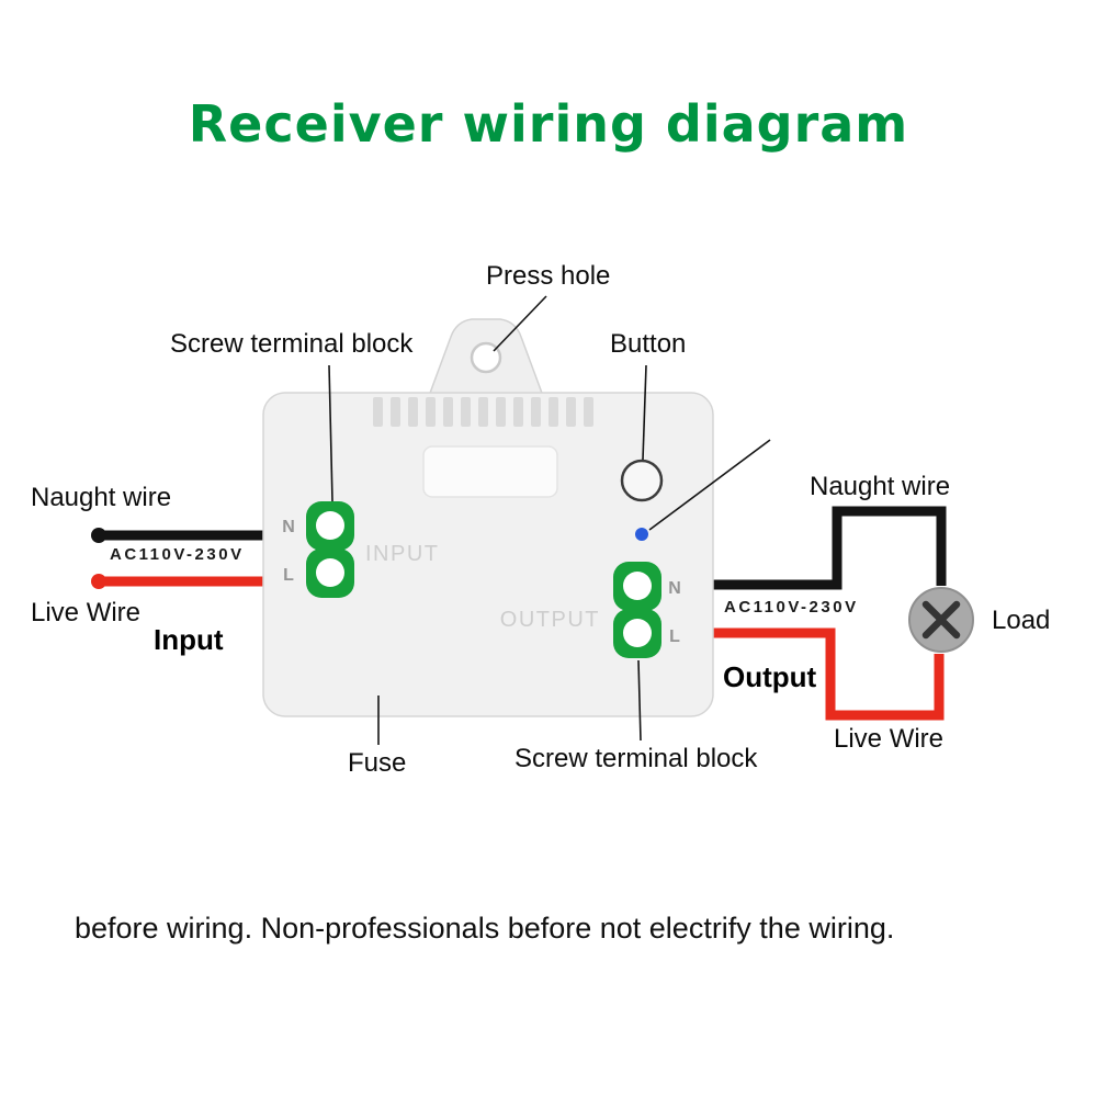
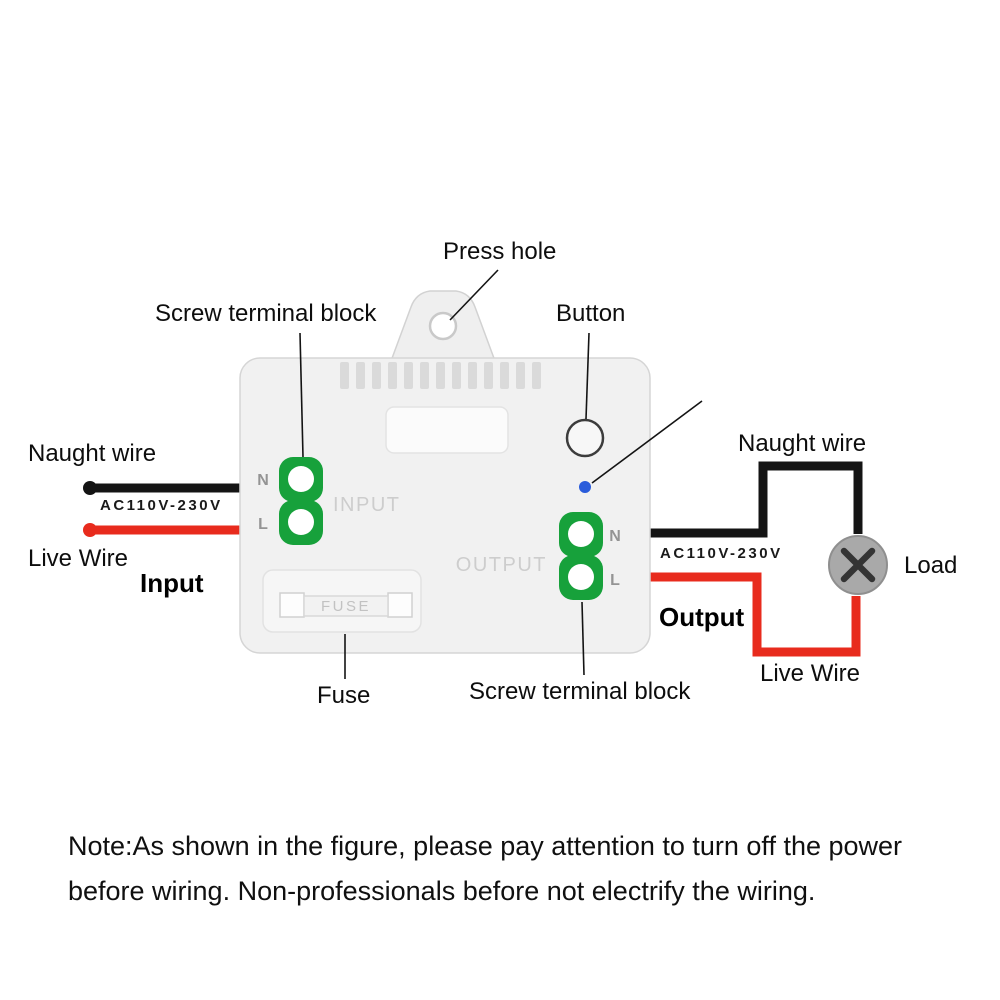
- Receiver wiring diagram
  N
  L
  INPUT
  OUTPUT
  N
  L
+ FUSE
  Press hole
  Screw terminal block
  Button
  Naught wire
  AC110V-230V
  Live Wire
  Input
  Naught wire
  AC110V-230V
  Load
  Output
  Live Wire
  Fuse
  Screw terminal block
+ Note:As shown in the figure, please pay attention to turn off the power
  before wiring. Non-professionals before not electrify the wiring.
